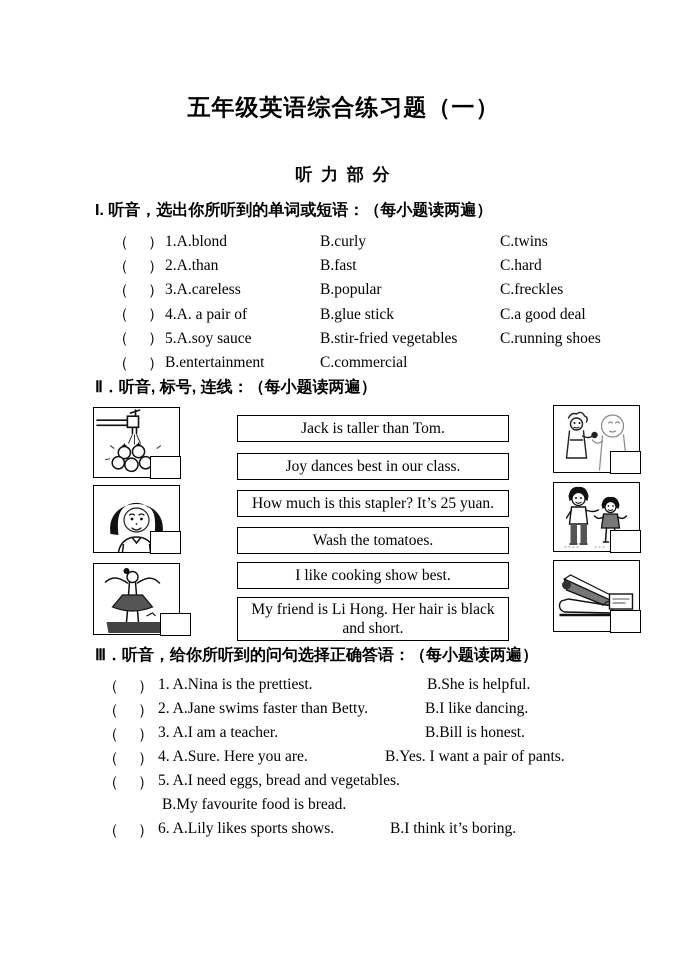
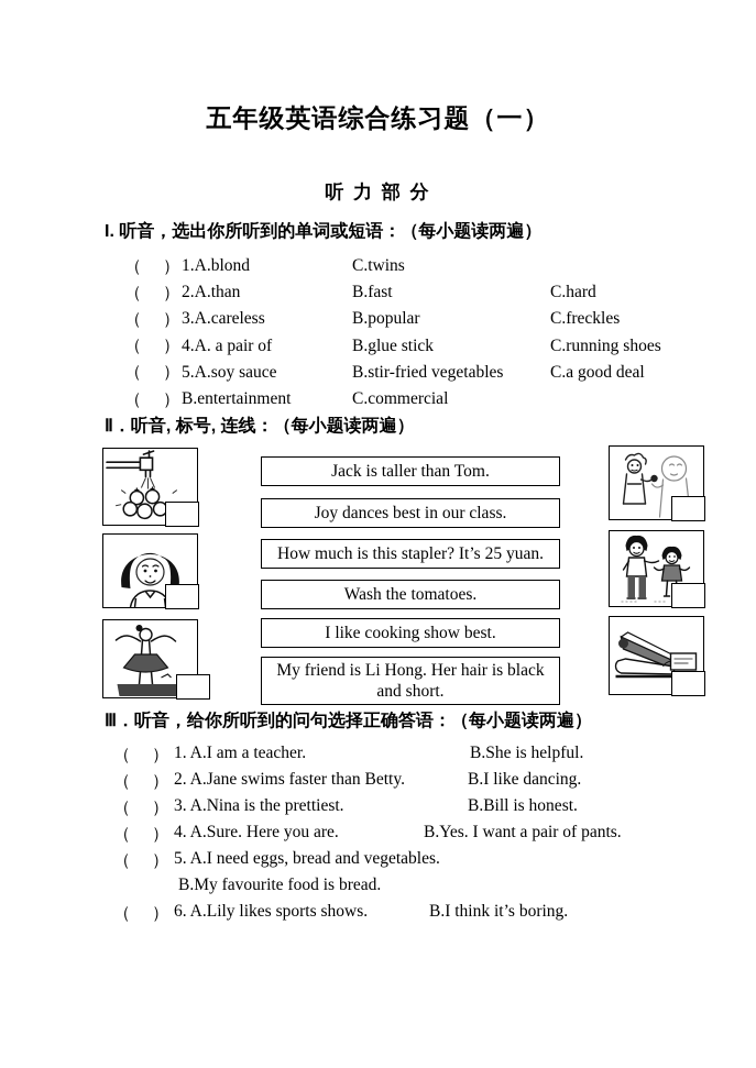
  五年级英语综合练习题（一）
  听 力 部 分
  I. 听音，选出你所听到的单词或短语：（每小题读两遍）
  （ ）
  1.A.blond
- B.curly
  C.twins
  （ ）
  2.A.than
  B.fast
  C.hard
  （ ）
  3.A.careless
  B.popular
  C.freckles
  （ ）
  4.A. a pair of
  B.glue stick
- C.a good deal
+ C.running shoes
  （ ）
  5.A.soy sauce
  B.stir-fried vegetables
- C.running shoes
+ C.a good deal
  （ ）
  B.entertainment
  C.commercial
  Ⅱ．听音, 标号, 连线：（每小题读两遍）
  Jack is taller than Tom.
  Joy dances best in our class.
  How much is this stapler? It’s 25 yuan.
  Wash the tomatoes.
  I like cooking show best.
  My friend is Li Hong. Her hair is black and short.
  Ⅲ．听音，给你所听到的问句选择正确答语：（每小题读两遍）
  （ ）
- 1. A.Nina is the prettiest.
+ 1. A.I am a teacher.
  B.She is helpful.
  （ ）
  2. A.Jane swims faster than Betty.
  B.I like dancing.
  （ ）
- 3. A.I am a teacher.
+ 3. A.Nina is the prettiest.
  B.Bill is honest.
  （ ）
  4. A.Sure. Here you are.
  B.Yes. I want a pair of pants.
  （ ）
  5. A.I need eggs, bread and vegetables.
  B.My favourite food is bread.
  （ ）
  6. A.Lily likes sports shows.
  B.I think it’s boring.
